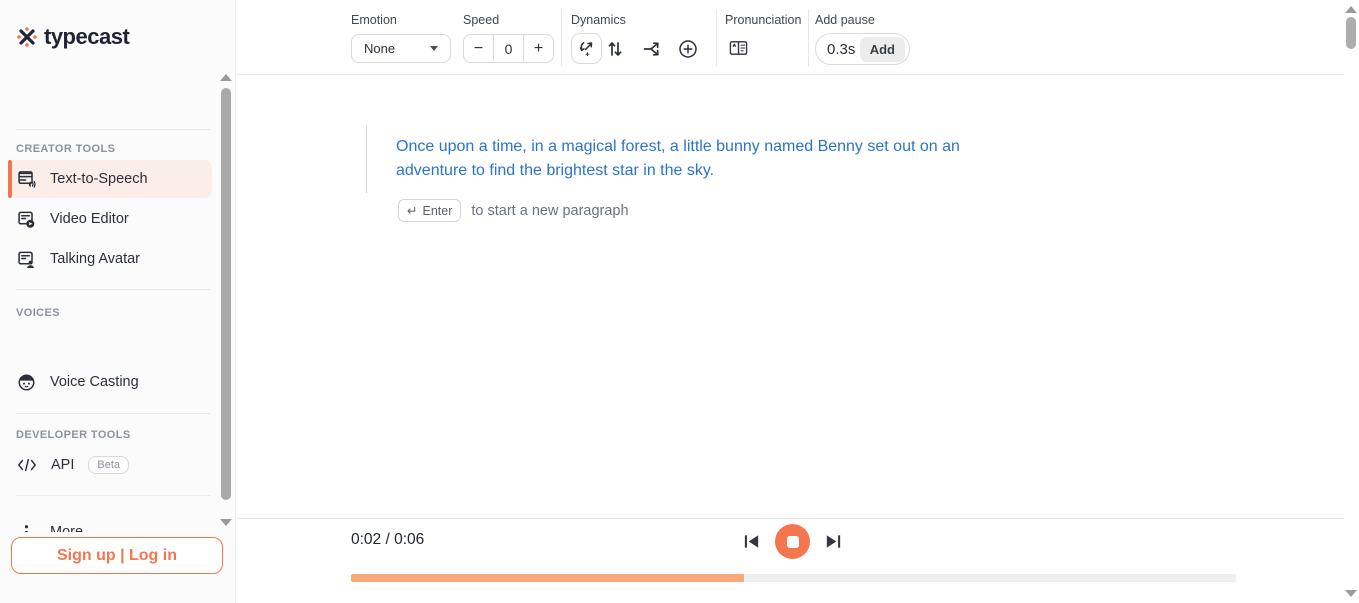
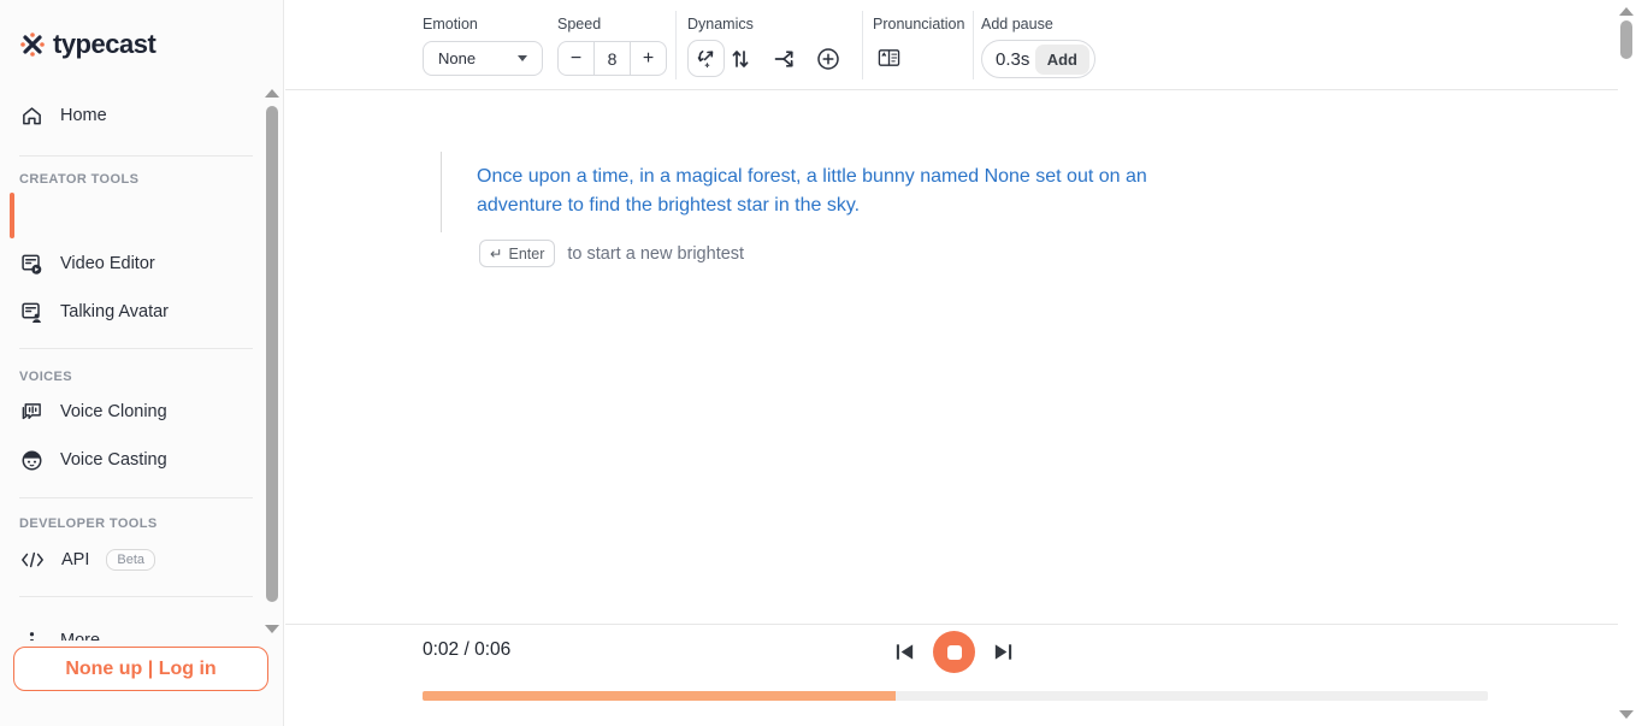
  typecast
+ Home
  CREATOR TOOLS
- Text-to-Speech
  Video Editor
  Talking Avatar
  VOICES
+ Voice Cloning
  Voice Casting
  DEVELOPER TOOLS
  API
  Beta
- Sign up | Log in
+ None up | Log in
  Emotion
  None
  Speed
  −
- 0
+ 8
  +
  Dynamics
  Pronunciation
  Add pause
  0.3s
  Add
- Once upon a time, in a magical forest, a little bunny named Benny set out on an adventure to find the brightest star in the sky.
+ Once upon a time, in a magical forest, a little bunny named None set out on an adventure to find the brightest star in the sky.
  ↵
  Enter
- to start a new paragraph
+ to start a new brightest
  0:02 / 0:06
